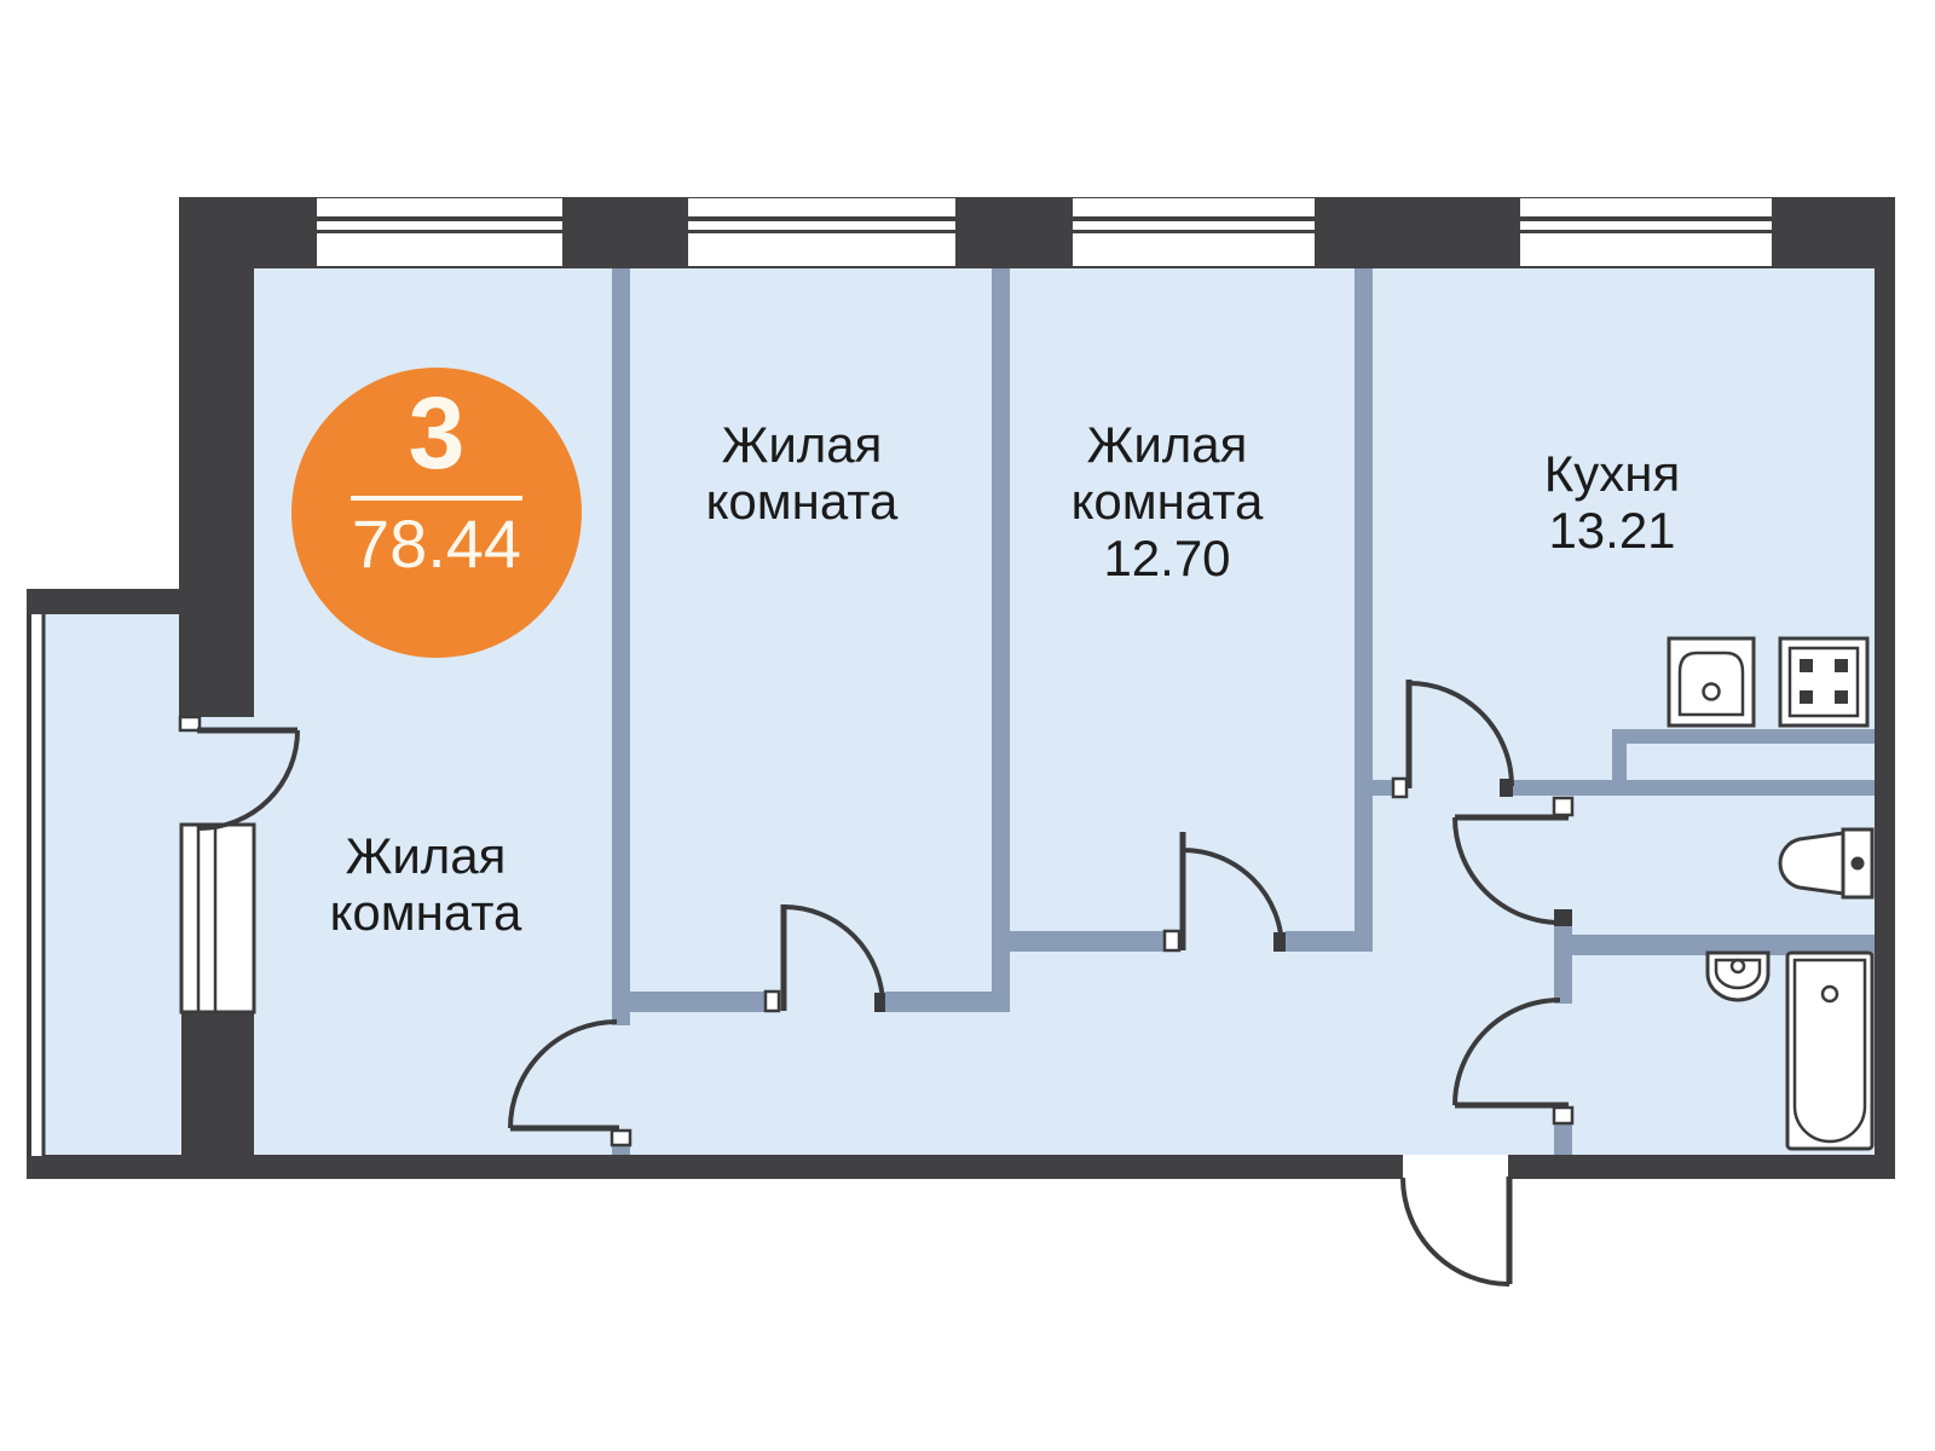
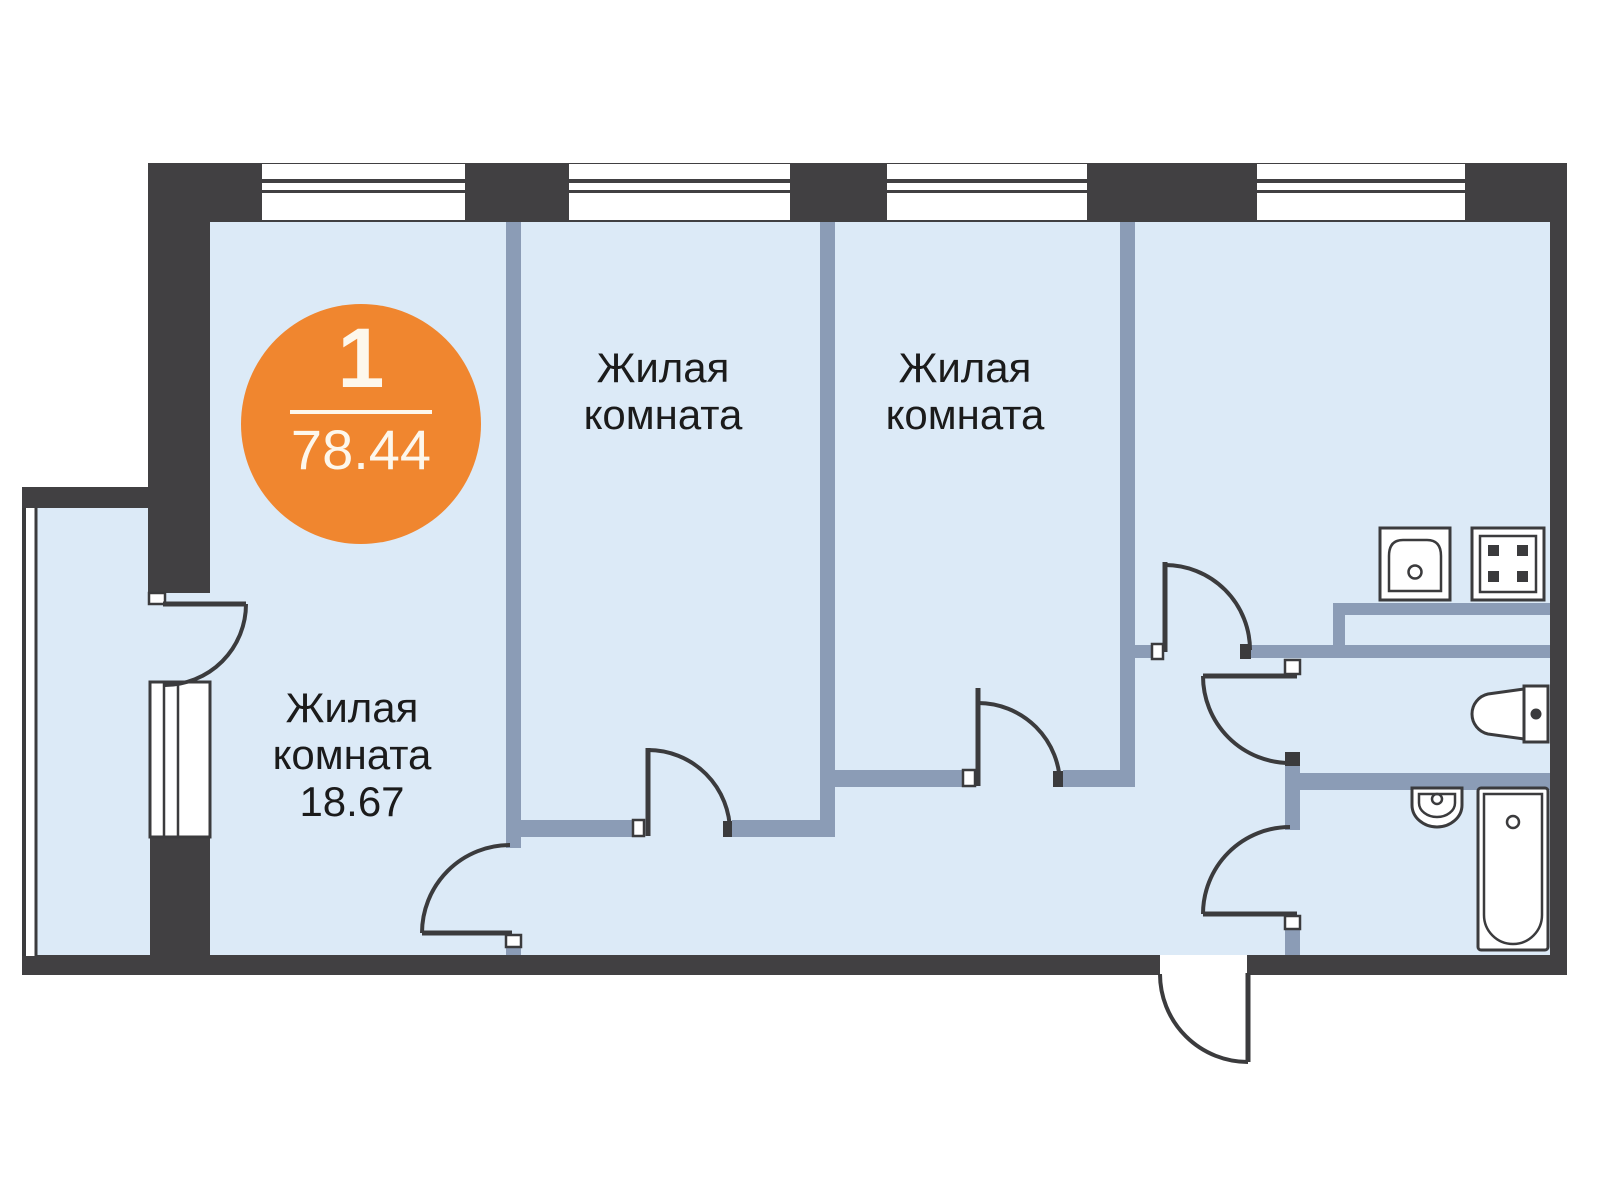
  Жилая
  комната
  Жилая
  комната
- 12.70
- Кухня
- 13.21
  Жилая
  комната
+ 18.67
- 3
+ 1
  78.44
